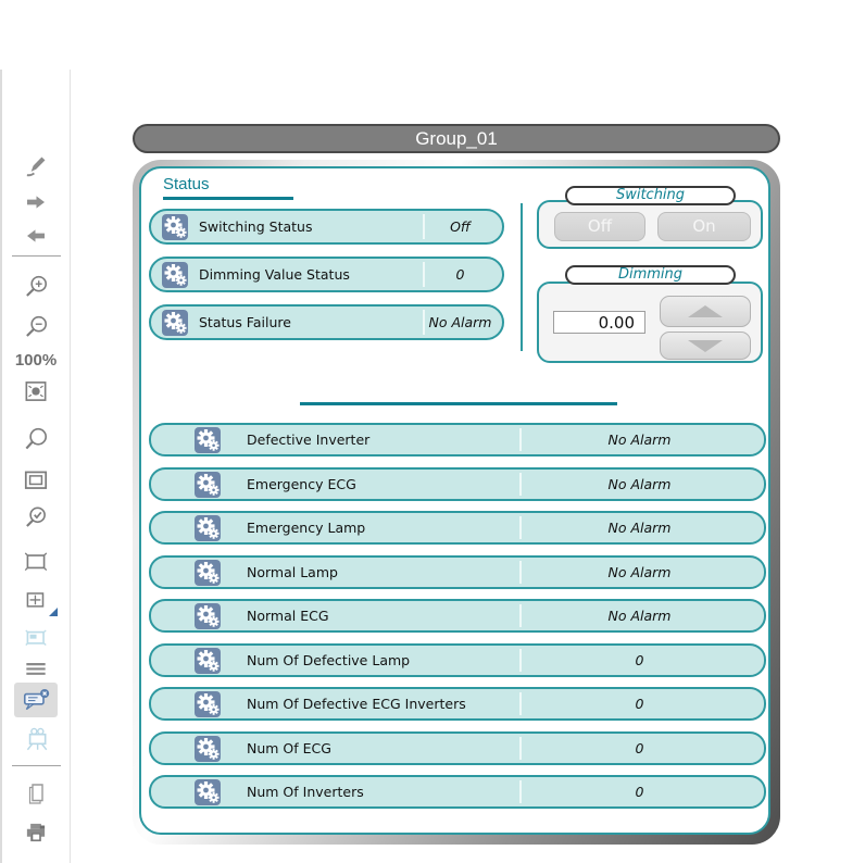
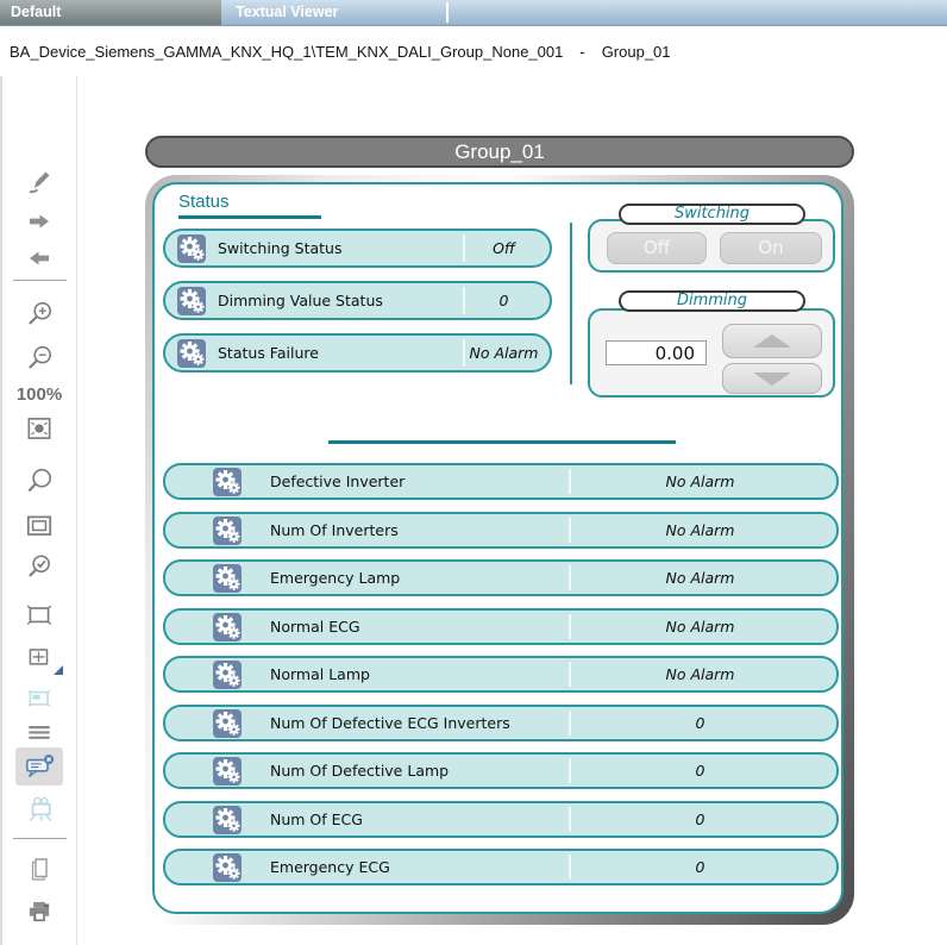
+ Default
+ Textual Viewer
+ BA_Device_Siemens_GAMMA_KNX_HQ_1\TEM_KNX_DALI_Group_None_001 - Group_01
  100%
  Group_01
  Status
  Switching Status
  Off
  Dimming Value Status
  0
  Status Failure
  No Alarm
  Switching
  Off
  On
  Dimming
  0.00
  Defective Inverter
  No Alarm
- Emergency ECG
+ Num Of Inverters
  No Alarm
  Emergency Lamp
  No Alarm
- Normal Lamp
+ Normal ECG
  No Alarm
- Normal ECG
+ Normal Lamp
  No Alarm
- Num Of Defective Lamp
+ Num Of Defective ECG Inverters
  0
- Num Of Defective ECG Inverters
+ Num Of Defective Lamp
  0
  Num Of ECG
  0
- Num Of Inverters
+ Emergency ECG
  0
